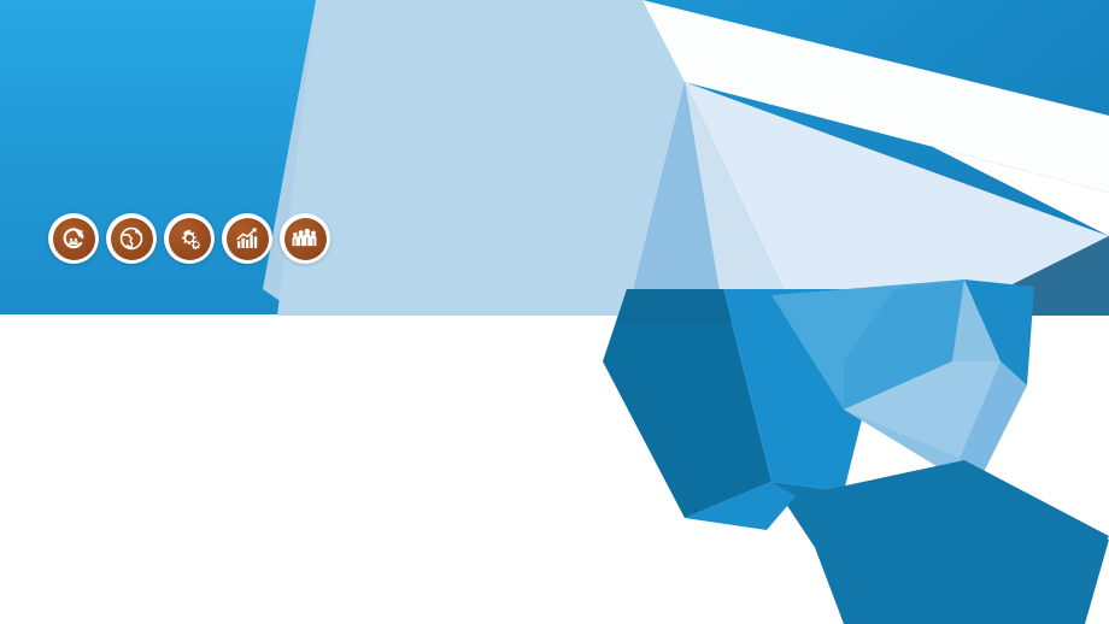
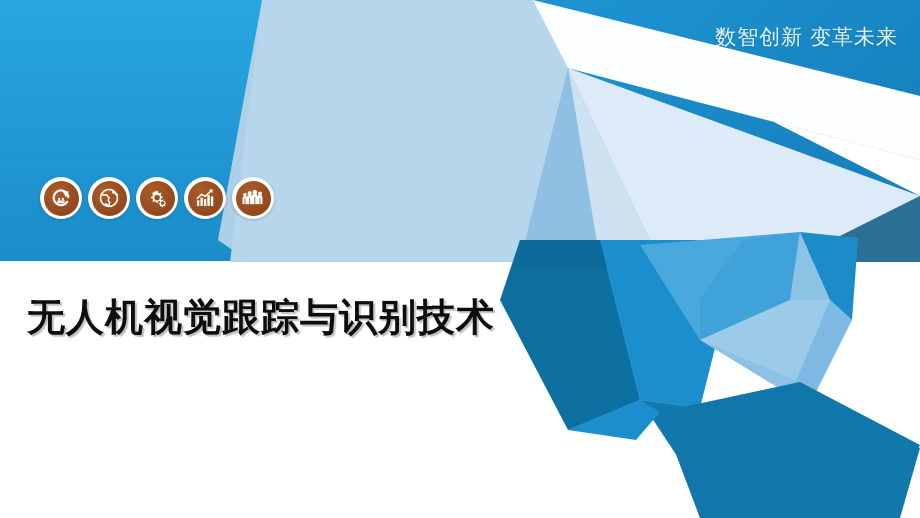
+ 数智创新 变革未来
+ 无人机视觉跟踪与识别技术
